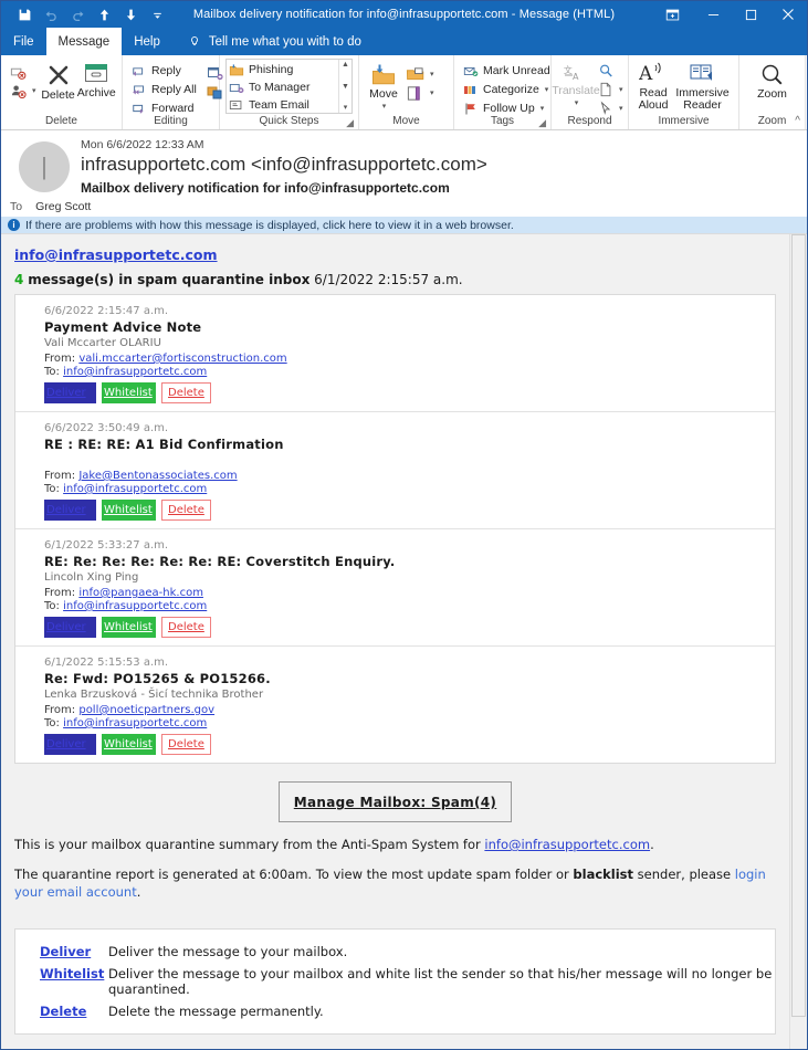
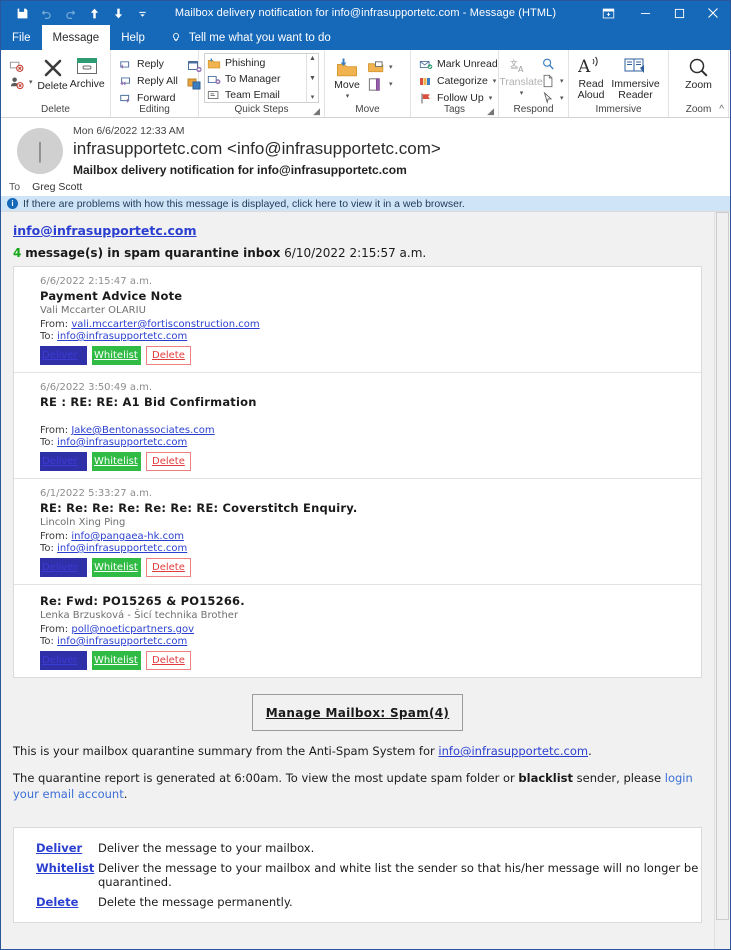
  Mailbox delivery notification for info@infrasupportetc.com - Message (HTML)
  File
  Message
  Help
- Tell me what you with to do
+ Tell me what you want to do
  Delete
  Archive
  Delete
  Reply
  Reply All
  Forward
  Editing
  Phishing
  To Manager
  Team Email
  Quick Steps
  ◢
  Move
  Move
  Mark Unread
  Categorize
  Follow Up
  Tags
  ◢
  文
  A
  Translate
  Respond
  A
  Read
  Aloud
  Immersive
  Reader
  Immersive
  Zoom
  Zoom
  ^
  |
  Mon 6/6/2022 12:33 AM
  infrasupportetc.com <info@infrasupportetc.com>
  Mailbox delivery notification for info@infrasupportetc.com
  To
  Greg Scott
  i
  If there are problems with how this message is displayed, click here to view it in a web browser.
  info@infrasupportetc.com
- 4 message(s) in spam quarantine inbox 6/1/2022 2:15:57 a.m.
+ 4 message(s) in spam quarantine inbox 6/10/2022 2:15:57 a.m.
  6/6/2022 2:15:47 a.m.
  Payment Advice Note
  Vali Mccarter OLARIU
  From: vali.mccarter@fortisconstruction.com
  To: info@infrasupportetc.com
  Deliver
  Whitelist
  Delete
  6/6/2022 3:50:49 a.m.
  RE : RE: RE: A1 Bid Confirmation
  From: Jake@Bentonassociates.com
  To: info@infrasupportetc.com
  Deliver
  Whitelist
  Delete
  6/1/2022 5:33:27 a.m.
  RE: Re: Re: Re: Re: Re: RE: Coverstitch Enquiry.
  Lincoln Xing Ping
  From: info@pangaea-hk.com
  To: info@infrasupportetc.com
  Deliver
  Whitelist
  Delete
- 6/1/2022 5:15:53 a.m.
  Re: Fwd: PO15265 & PO15266.
  Lenka Brzusková - Šicí technika Brother
  From: poll@noeticpartners.gov
  To: info@infrasupportetc.com
  Deliver
  Whitelist
  Delete
  Manage Mailbox: Spam(4)
  This is your mailbox quarantine summary from the Anti-Spam System for info@infrasupportetc.com.
  The quarantine report is generated at 6:00am. To view the most update spam folder or blacklist sender, please login your email account.
  Deliver
  Deliver the message to your mailbox.
  Whitelist
  Deliver the message to your mailbox and white list the sender so that his/her message will no longer be quarantined.
  Delete
  Delete the message permanently.
